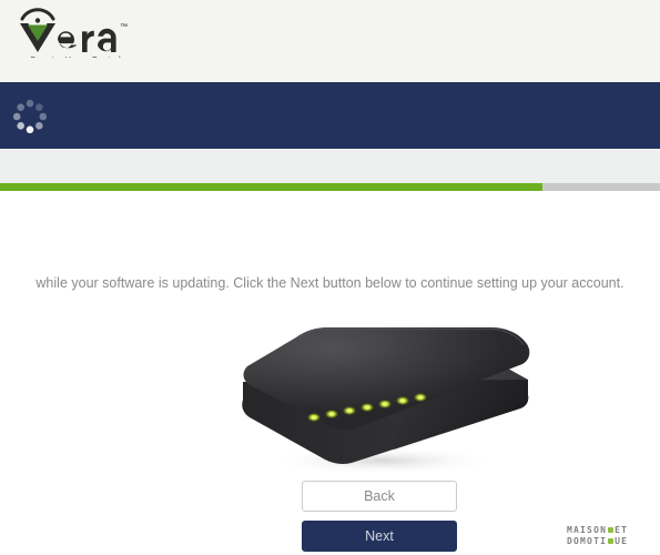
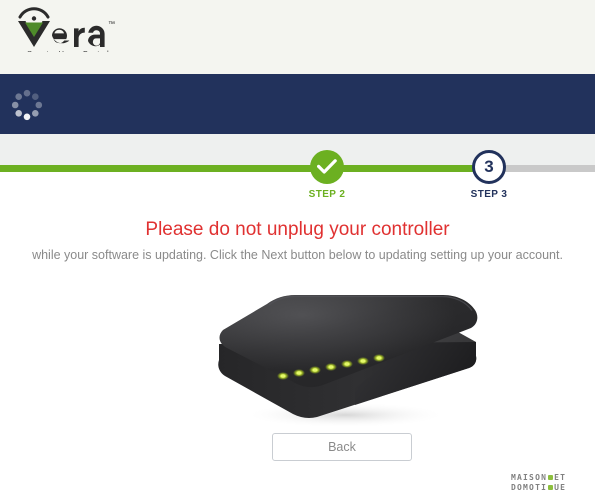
+ STEP 2
+ 3
+ STEP 3
+ Please do not unplug your controller
- while your software is updating. Click the Next button below to continue setting up your account.
+ while your software is updating. Click the Next button below to updating setting up your account.
  Back
- Next
  MAISON ET
  DOMOTI UE
